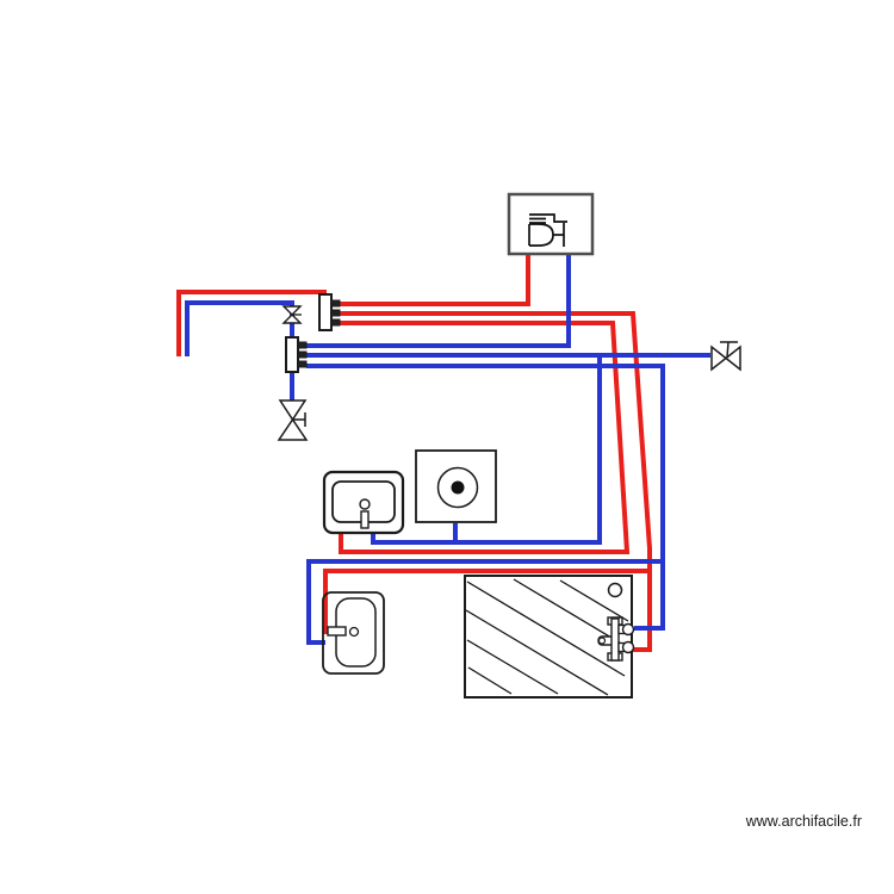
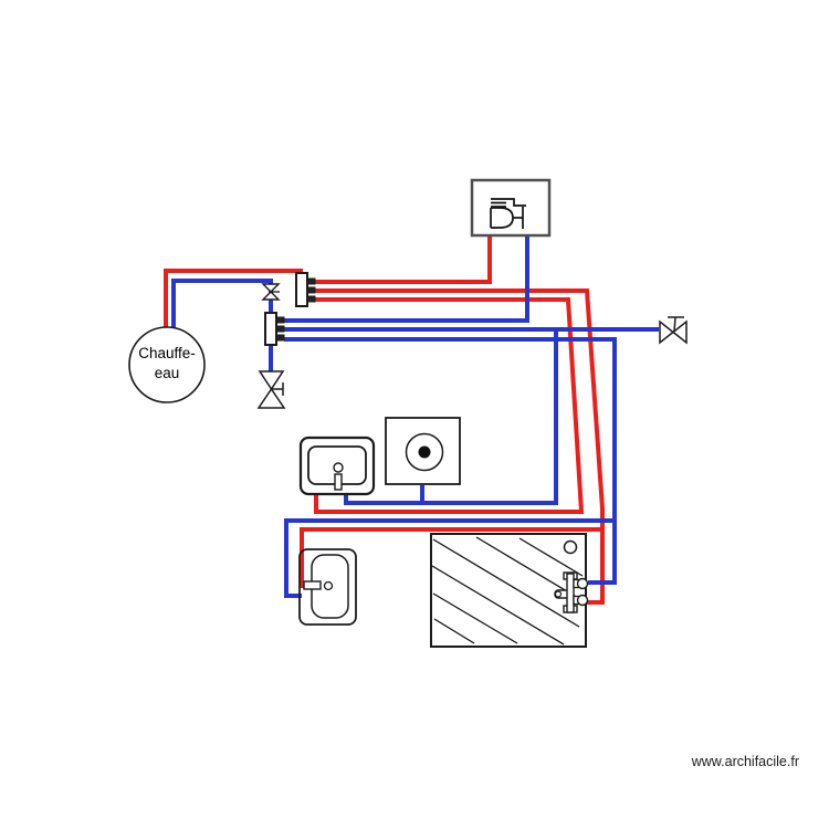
+ Chauffe-
+ eau
  www.archifacile.fr
